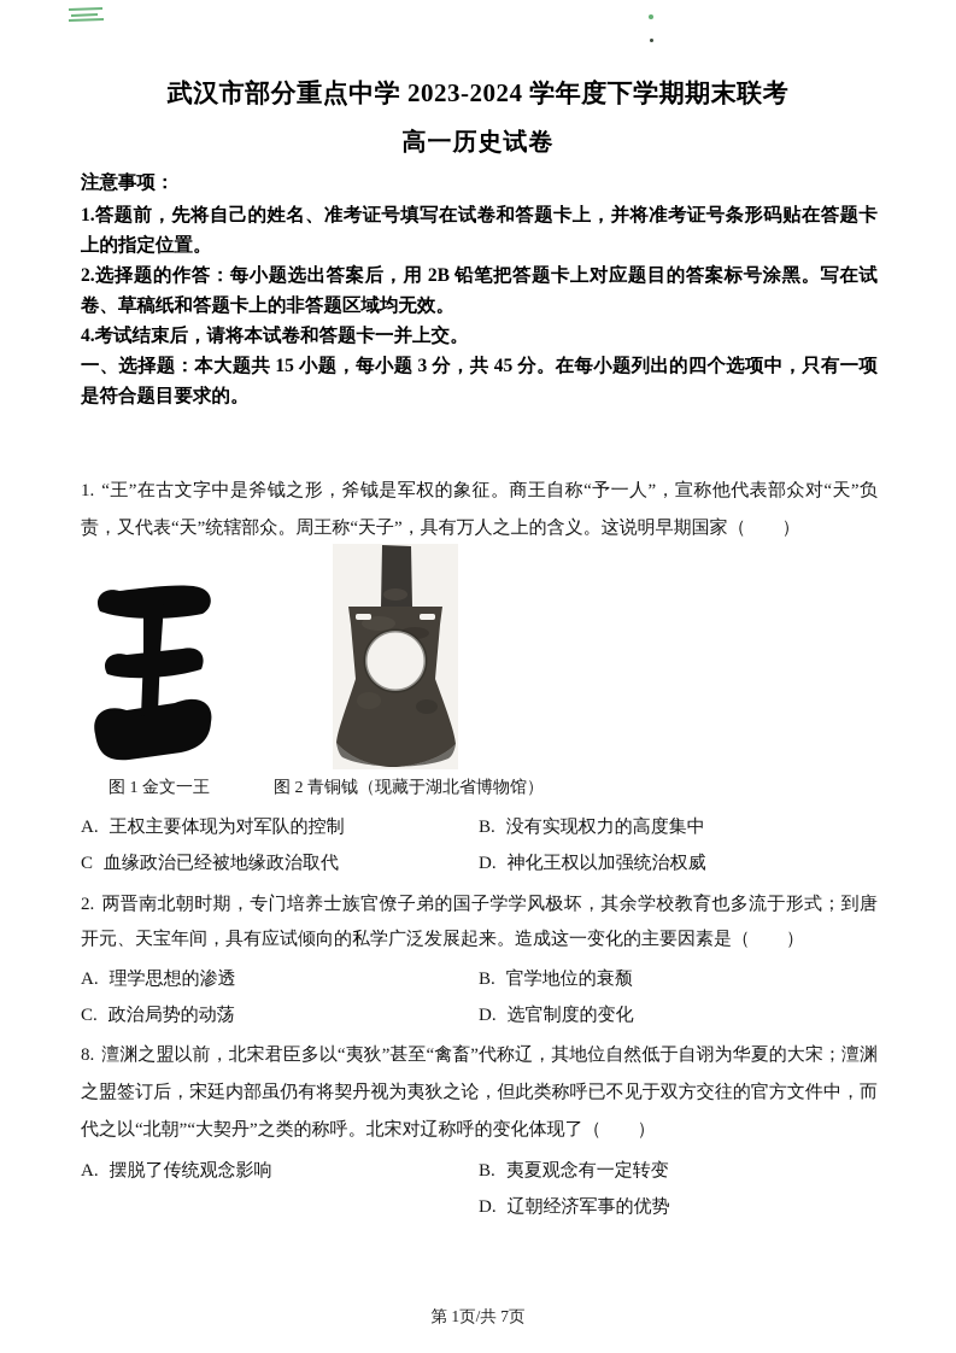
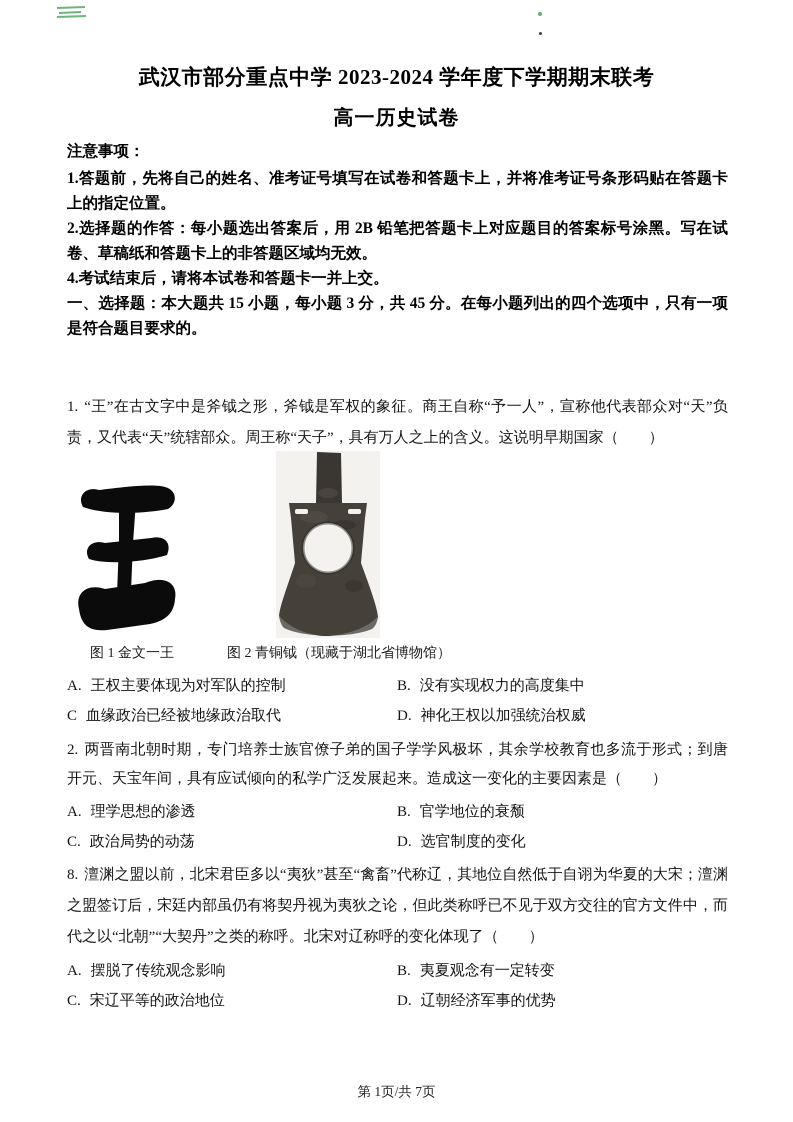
  武汉市部分重点中学 2023-2024 学年度下学期期末联考
  高一历史试卷
  注意事项：
  1.答题前，先将自己的姓名、准考证号填写在试卷和答题卡上，并将准考证号条形码贴在答题卡上的指定位置。
  2.选择题的作答：每小题选出答案后，用 2B 铅笔把答题卡上对应题目的答案标号涂黑。写在试卷、草稿纸和答题卡上的非答题区域均无效。
  4.考试结束后，请将本试卷和答题卡一并上交。
  一、选择题：本大题共 15 小题，每小题 3 分，共 45 分。在每小题列出的四个选项中，只有一项是符合题目要求的。
  1. “王”在古文字中是斧钺之形，斧钺是军权的象征。商王自称“予一人”，宣称他代表部众对“天”负责，又代表“天”统辖部众。周王称“天子”，具有万人之上的含义。这说明早期国家（ ）
  图 1 金文一王
  图 2 青铜钺（现藏于湖北省博物馆）
  A. 王权主要体现为对军队的控制
  B. 没有实现权力的高度集中
  C 血缘政治已经被地缘政治取代
  D. 神化王权以加强统治权威
  2. 两晋南北朝时期，专门培养士族官僚子弟的国子学学风极坏，其余学校教育也多流于形式；到唐开元、天宝年间，具有应试倾向的私学广泛发展起来。造成这一变化的主要因素是（ ）
  A. 理学思想的渗透
  B. 官学地位的衰颓
  C. 政治局势的动荡
  D. 选官制度的变化
  8. 澶渊之盟以前，北宋君臣多以“夷狄”甚至“禽畜”代称辽，其地位自然低于自诩为华夏的大宋；澶渊之盟签订后，宋廷内部虽仍有将契丹视为夷狄之论，但此类称呼已不见于双方交往的官方文件中，而代之以“北朝”“大契丹”之类的称呼。北宋对辽称呼的变化体现了（ ）
  A. 摆脱了传统观念影响
  B. 夷夏观念有一定转变
+ C. 宋辽平等的政治地位
  D. 辽朝经济军事的优势
  第 1页/共 7页
